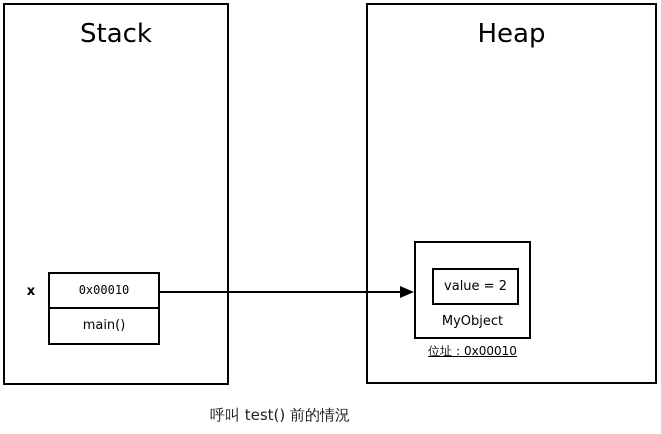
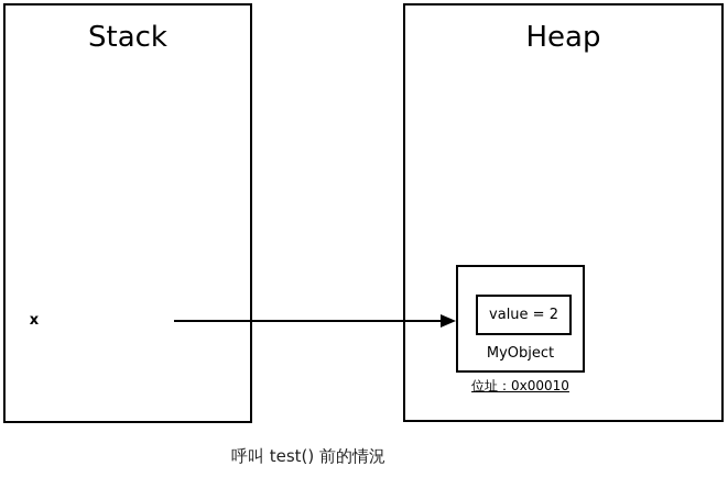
  Stack
  Heap
  x
- 0x00010
- main()
  value = 2
  MyObject
  位址：0x00010
  呼叫 test() 前的情況
